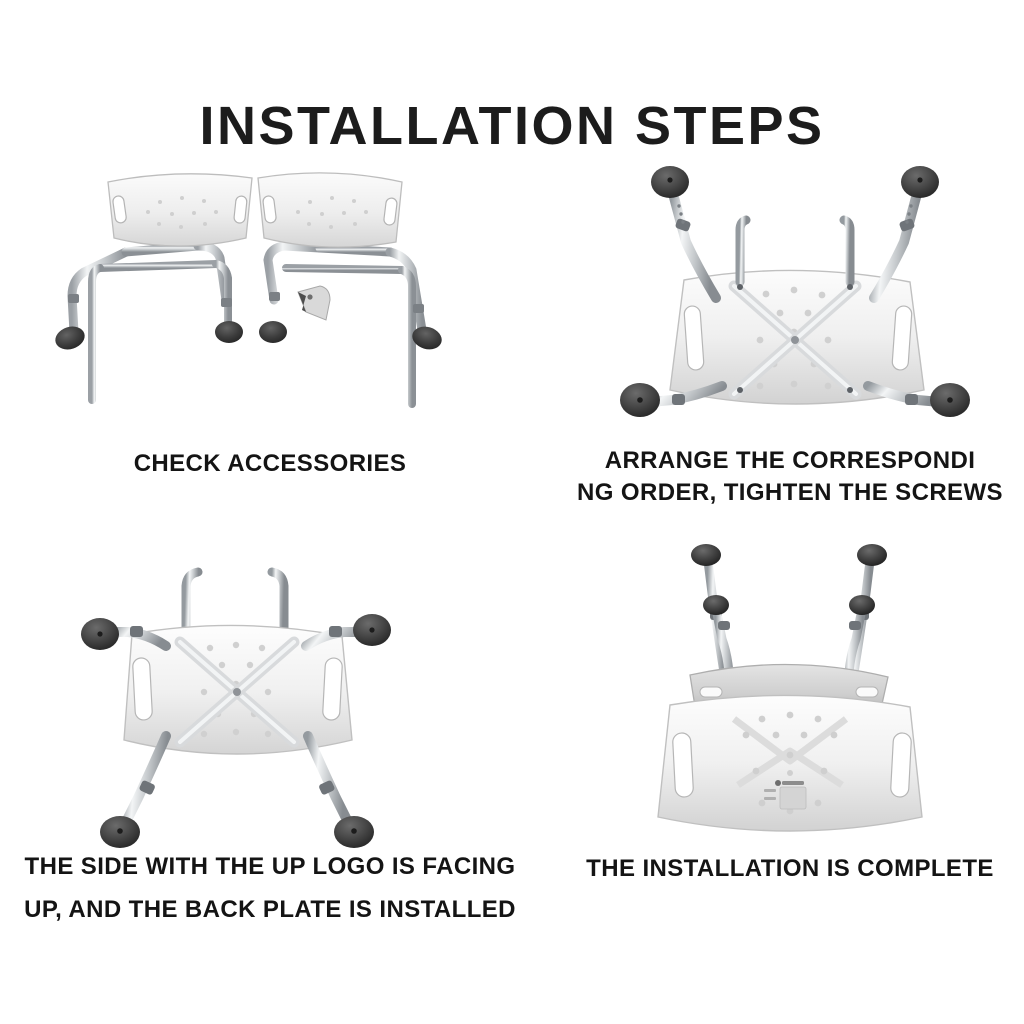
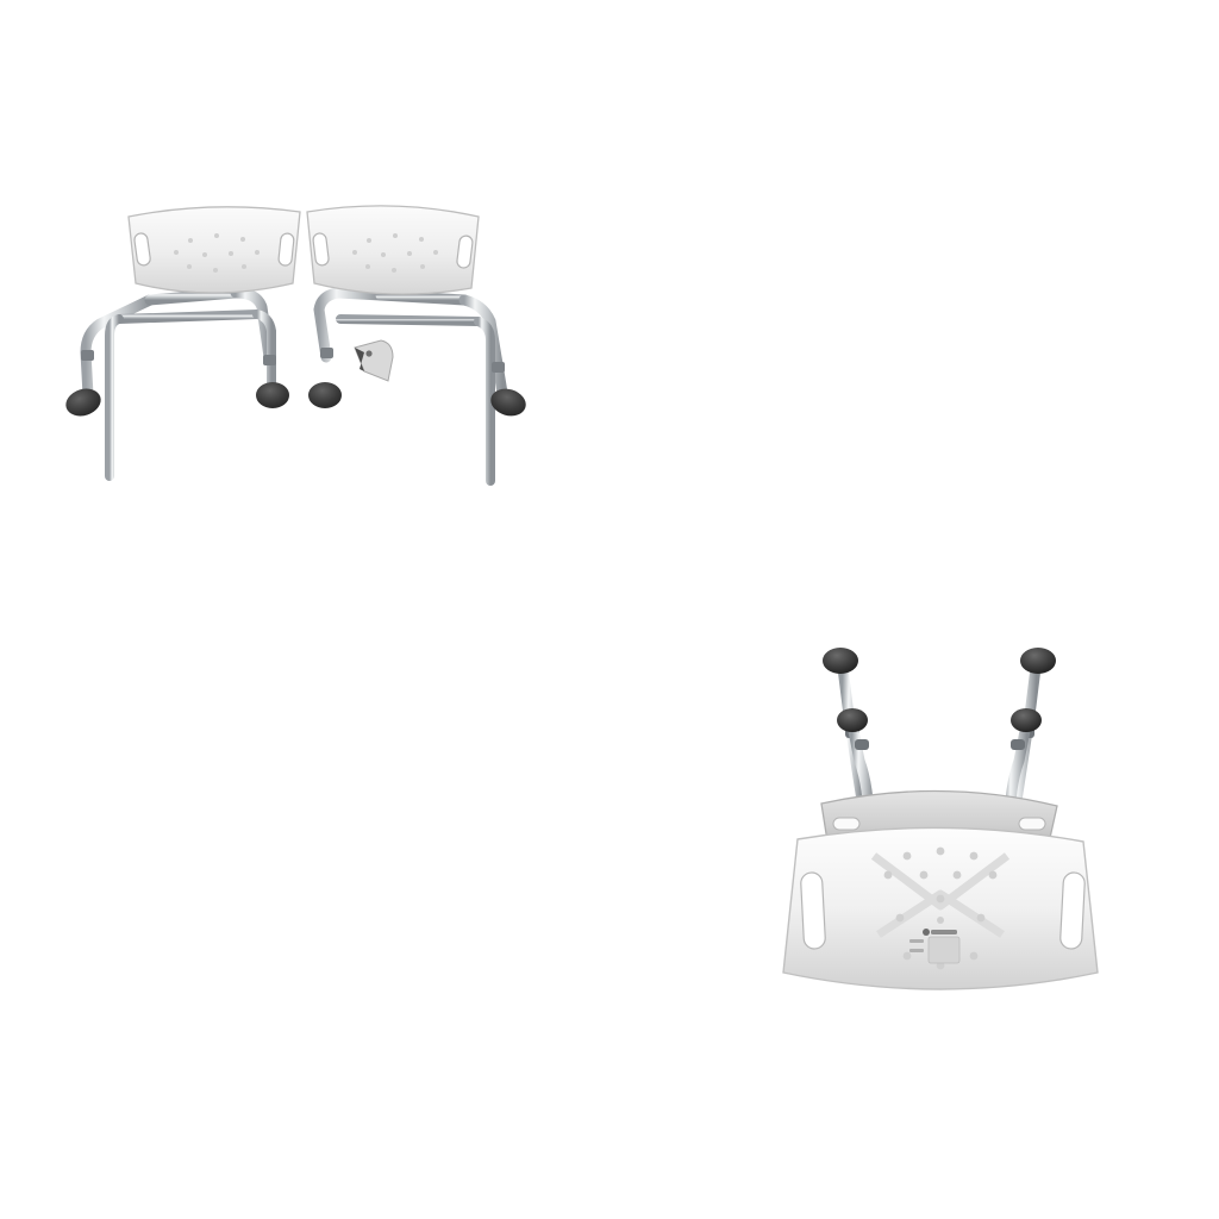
- INSTALLATION STEPS
- CHECK ACCESSORIES
- ARRANGE THE CORRESPONDI
- NG ORDER, TIGHTEN THE SCREWS
- THE SIDE WITH THE UP LOGO IS FACING
- UP, AND THE BACK PLATE IS INSTALLED
- THE INSTALLATION IS COMPLETE
